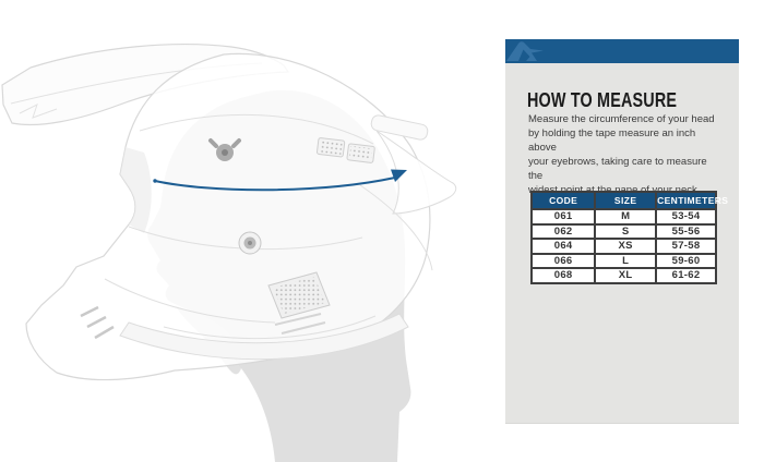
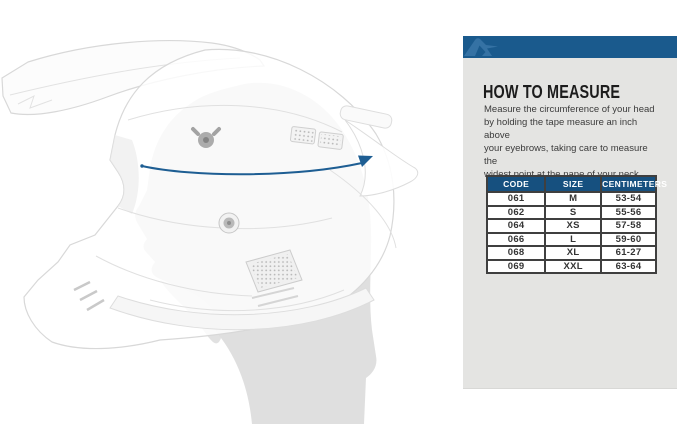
  HOW TO MEASURE
  Measure the circumference of your head
  by holding the tape measure an inch above
  your eyebrows, taking care to measure the
  widest point at the nape of your neck.
  CODE	SIZE	CENTIMETERS
  061	M	53-54
  062	S	55-56
  064	XS	57-58
  066	L	59-60
- 068	XL	61-62
+ 068	XL	61-27
+ 069	XXL	63-64
